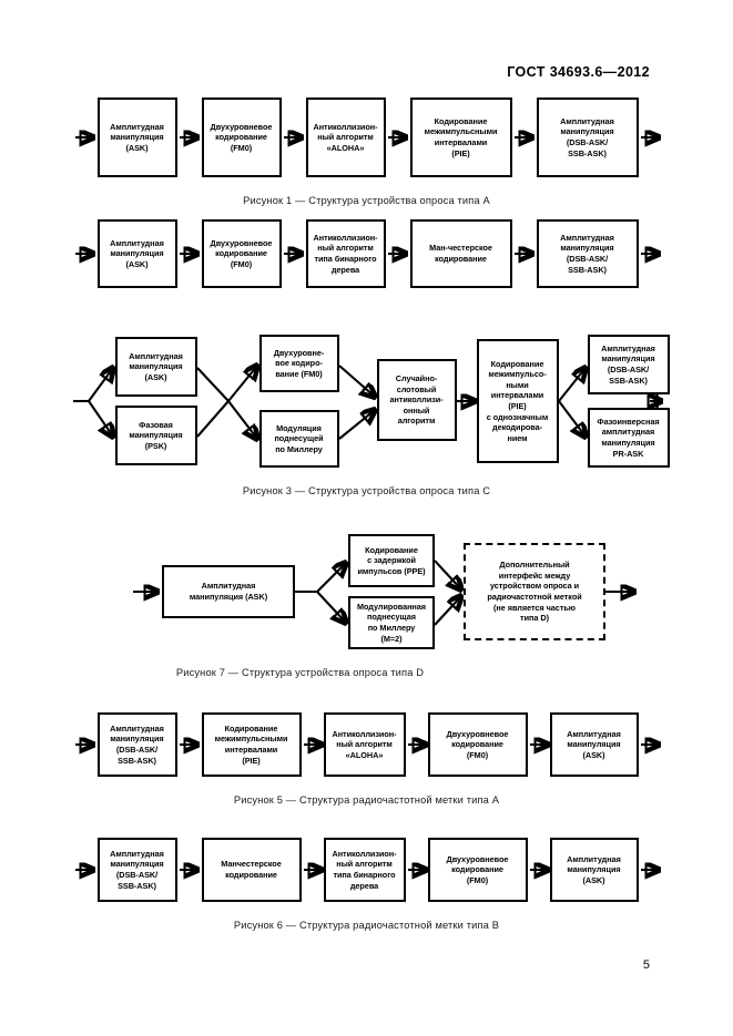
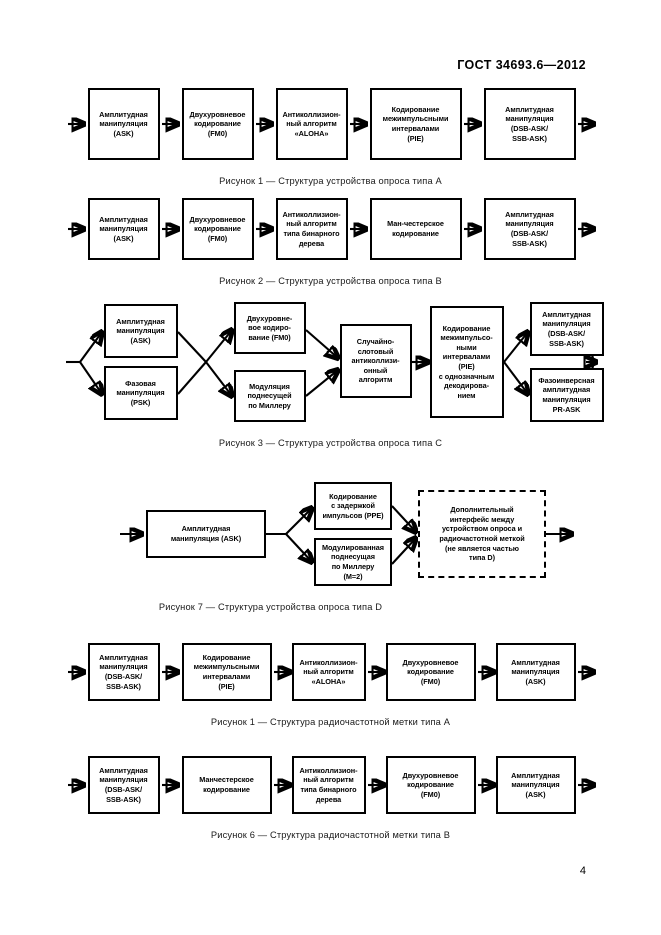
  ГОСТ 34693.6—2012
  Амплитудная
  манипуляция
  (ASK)
  Двухуровневое
  кодирование
  (FM0)
  Антиколлизион-
  ный алгоритм
  «ALOHA»
  Кодирование
  межимпульсными
  интервалами
  (PIE)
  Амплитудная
  манипуляция
  (DSB-ASK/
  SSB-ASK)
  Рисунок 1 — Структура устройства опроса типа A
  Амплитудная
  манипуляция
  (ASK)
  Двухуровневое
  кодирование
  (FM0)
  Антиколлизион-
  ный алгоритм
  типа бинарного
  дерева
  Ман-честерское
  кодирование
  Амплитудная
  манипуляция
  (DSB-ASK/
  SSB-ASK)
+ Рисунок 2 — Структура устройства опроса типа B
  Амплитудная
  манипуляция
  (ASK)
  Фазовая
  манипуляция
  (PSK)
  Двухуровне-
  вое кодиро-
  вание (FM0)
  Модуляция
  поднесущей
  по Миллеру
  Случайно-
  слотовый
  антиколлизи-
  онный
  алгоритм
  Кодирование
  межимпульсо-
  ными
  интервалами
  (PIE)
  с однозначным
  декодирова-
  нием
  Амплитудная
  манипуляция
  (DSB-ASK/
  SSB-ASK)
  Фазоинверсная
  амплитудная
  манипуляция
  PR-ASK
  Рисунок 3 — Структура устройства опроса типа C
  Амплитудная
  манипуляция (ASK)
  Кодирование
  с задержкой
  импульсов (PPE)
  Модулированная
  поднесущая
  по Миллеру
  (M=2)
  Дополнительный
  интерфейс между
  устройством опроса и
  радиочастотной меткой
  (не является частью
  типа D)
  Рисунок 7 — Структура устройства опроса типа D
  Амплитудная
  манипуляция
  (DSB-ASK/
  SSB-ASK)
  Кодирование
  межимпульсными
  интервалами
  (PIE)
  Антиколлизион-
  ный алгоритм
  «ALOHA»
  Двухуровневое
  кодирование
  (FM0)
  Амплитудная
  манипуляция
  (ASK)
- Рисунок 5 — Структура радиочастотной метки типа A
+ Рисунок 1 — Структура радиочастотной метки типа A
  Амплитудная
  манипуляция
  (DSB-ASK/
  SSB-ASK)
  Манчестерское
  кодирование
  Антиколлизион-
  ный алгоритм
  типа бинарного
  дерева
  Двухуровневое
  кодирование
  (FM0)
  Амплитудная
  манипуляция
  (ASK)
  Рисунок 6 — Структура радиочастотной метки типа B
- 5
+ 4
